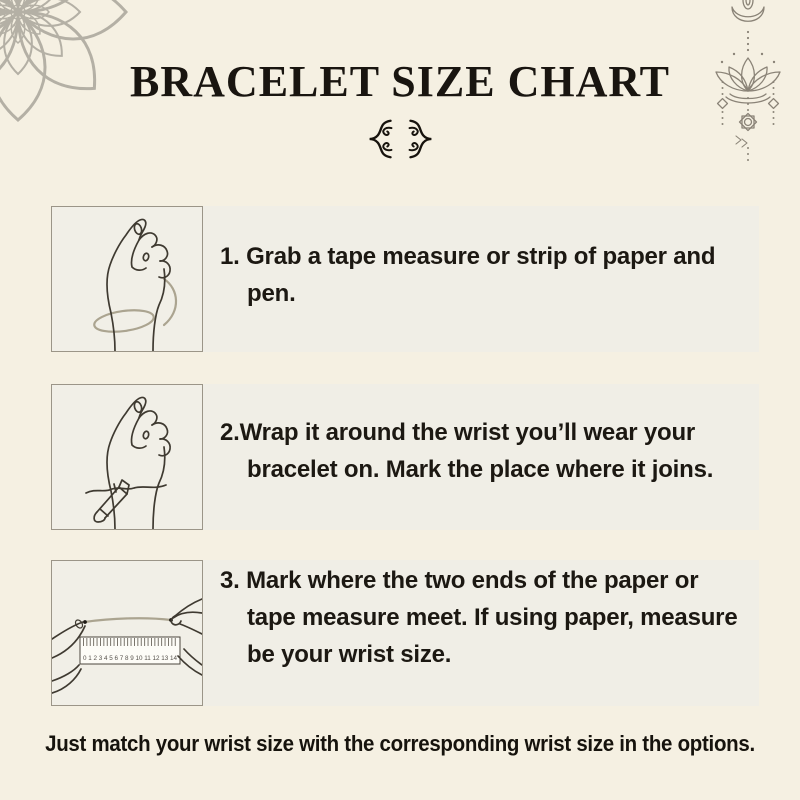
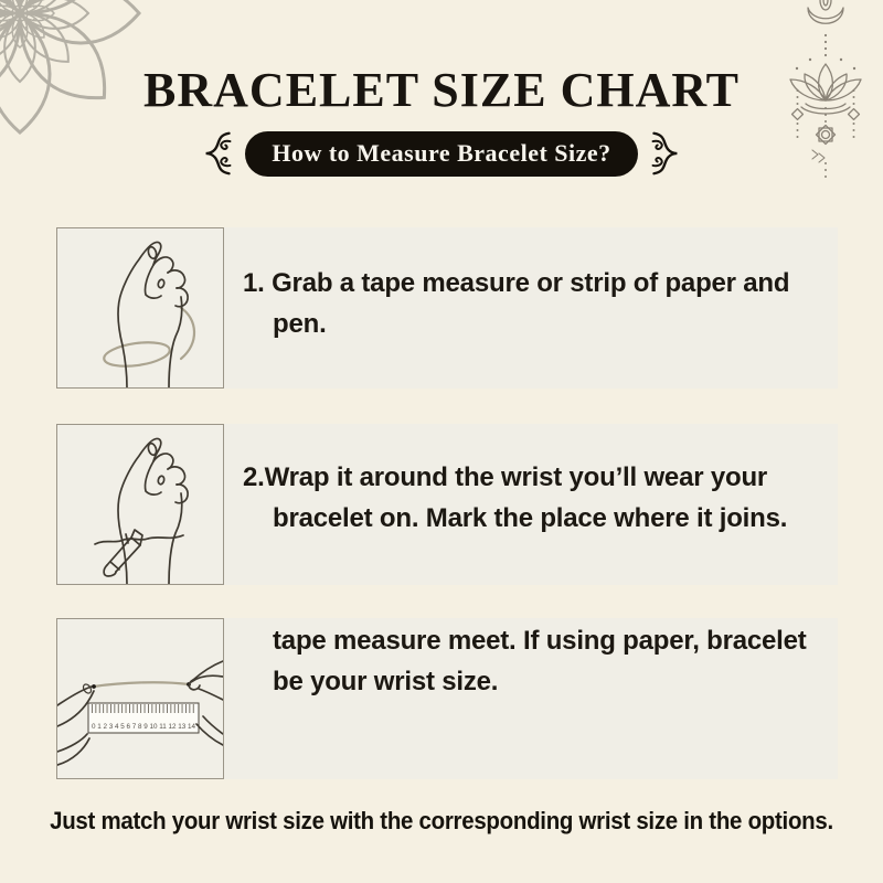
  BRACELET SIZE CHART
+ How to Measure Bracelet Size?
  1. Grab a tape measure or strip of paper and
  pen.
  2.Wrap it around the wrist you’ll wear your
  bracelet on. Mark the place where it joins.
- 3. Mark where the two ends of the paper or
- tape measure meet. If using paper, measure
+ tape measure meet. If using paper, bracelet
  be your wrist size.
  Just match your wrist size with the corresponding wrist size in the options.
